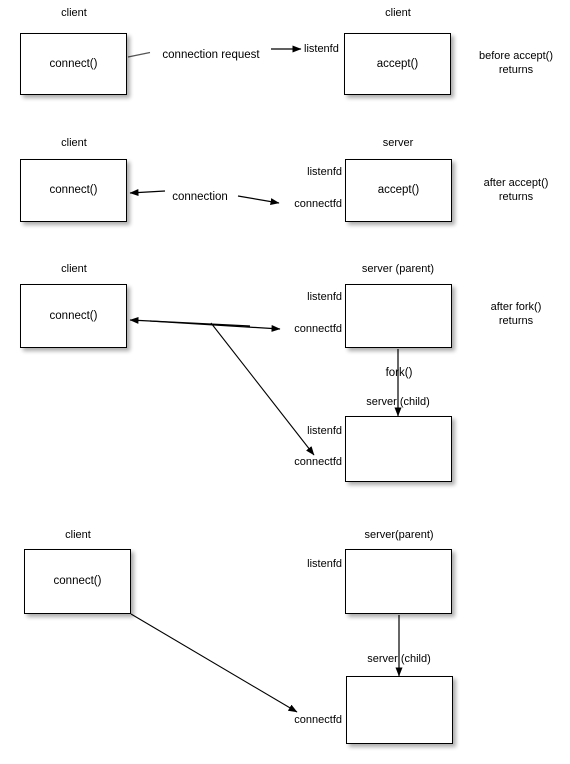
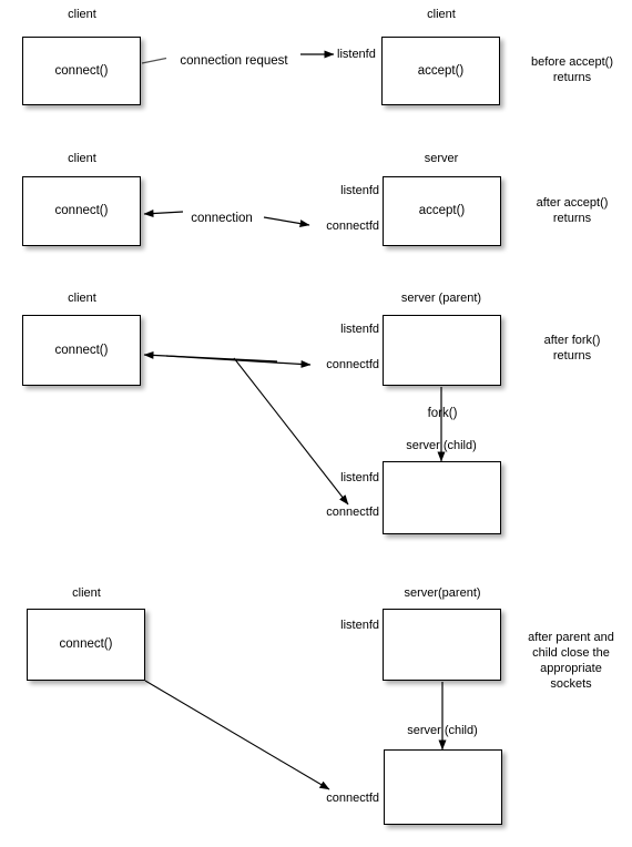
  client
  connect()
  connection request
  listenfd
  client
  accept()
  before accept()
  returns
  client
  connect()
  connection
  listenfd
  connectfd
  server
  accept()
  after accept()
  returns
  client
  connect()
  server (parent)
  listenfd
  connectfd
  fork()
  server (child)
  listenfd
  connectfd
  after fork()
  returns
  client
  connect()
  server(parent)
  listenfd
  server (child)
  connectfd
+ after parent and
+ child close the
+ appropriate
+ sockets
